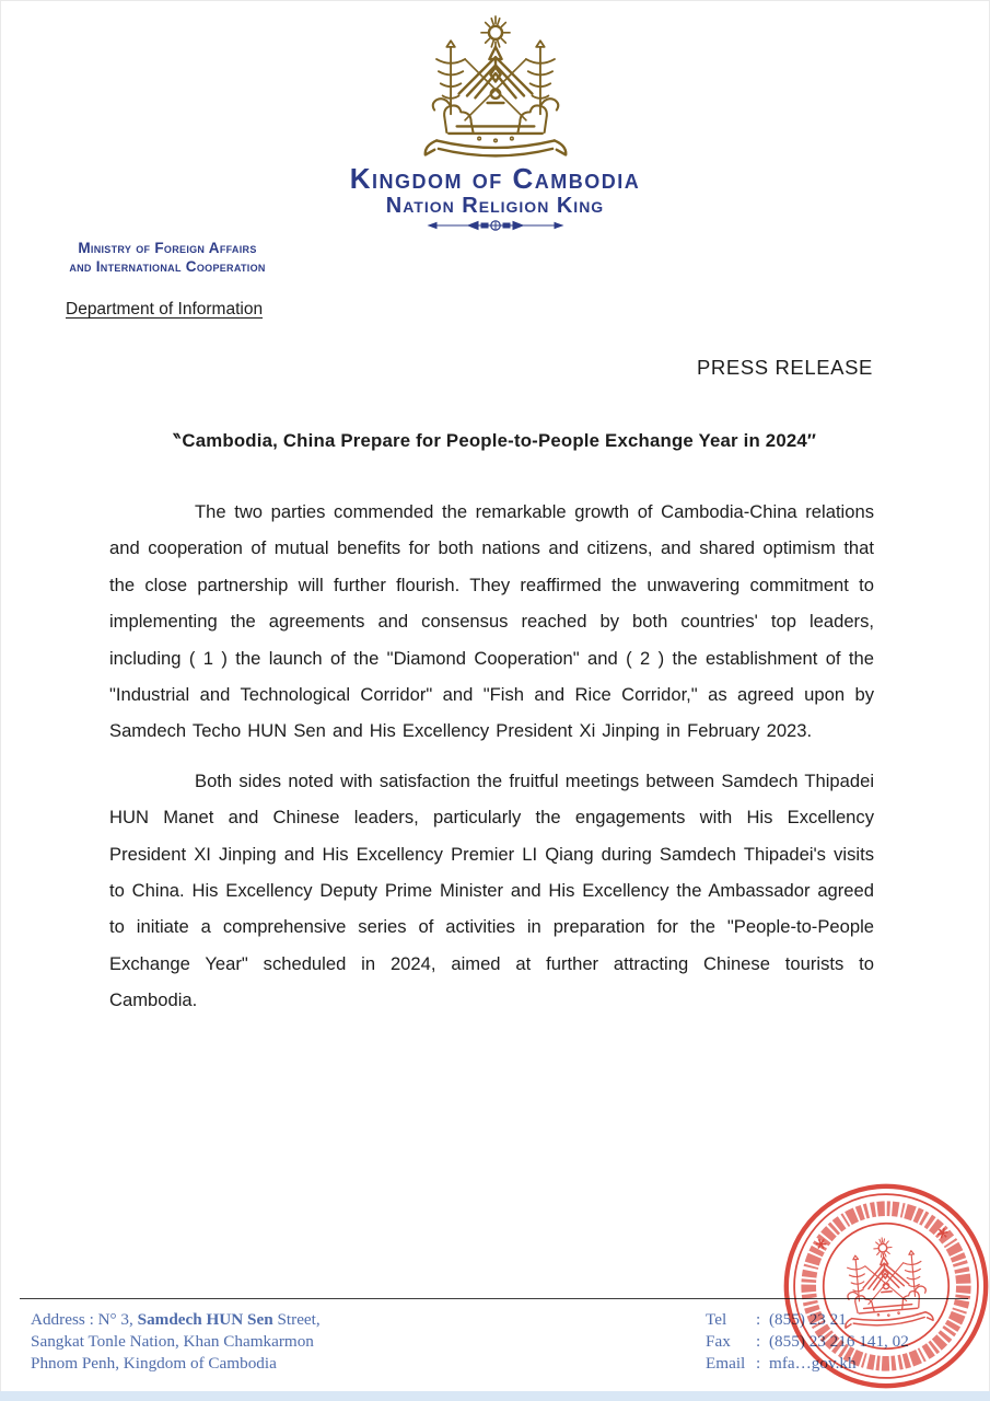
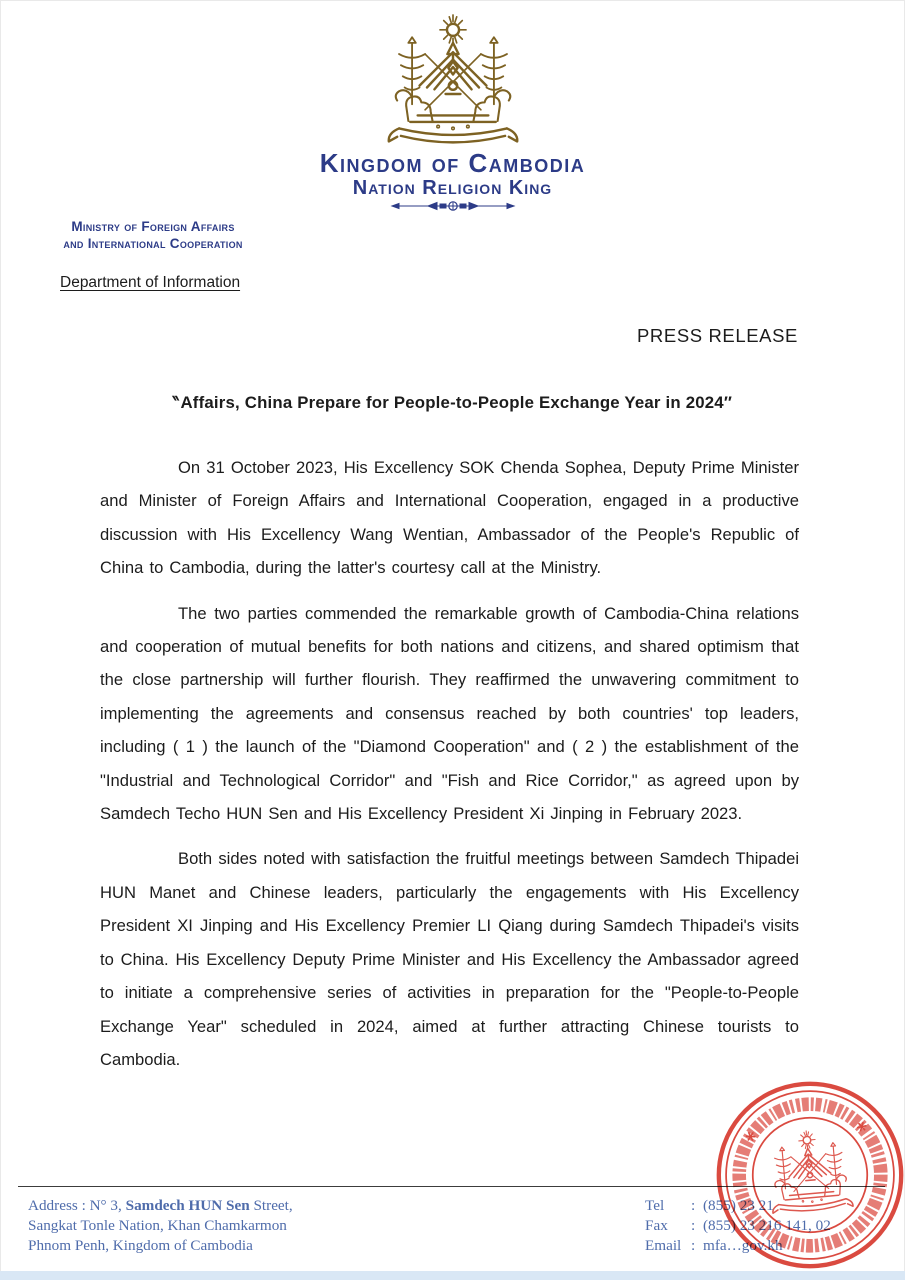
  Kingdom of Cambodia
  Nation Religion King
  Ministry of Foreign Affairs
  and International Cooperation
  Department of Information
  PRESS RELEASE
- ‶Cambodia, China Prepare for People-to-People Exchange Year in 2024″
+ ‶Affairs, China Prepare for People-to-People Exchange Year in 2024″
+ On 31 October 2023, His Excellency SOK Chenda Sophea, Deputy Prime Minister and Minister of Foreign Affairs and International Cooperation, engaged in a productive discussion with His Excellency Wang Wentian, Ambassador of the People's Republic of China to Cambodia, during the latter's courtesy call at the Ministry.
  The two parties commended the remarkable growth of Cambodia-China relations and cooperation of mutual benefits for both nations and citizens, and shared optimism that the close partnership will further flourish. They reaffirmed the unwavering commitment to implementing the agreements and consensus reached by both countries' top leaders, including ( 1 ) the launch of the "Diamond Cooperation" and ( 2 ) the establishment of the "Industrial and Technological Corridor" and "Fish and Rice Corridor," as agreed upon by Samdech Techo HUN Sen and His Excellency President Xi Jinping in February 2023.
  Both sides noted with satisfaction the fruitful meetings between Samdech Thipadei HUN Manet and Chinese leaders, particularly the engagements with His Excellency President XI Jinping and His Excellency Premier LI Qiang during Samdech Thipadei's visits to China. His Excellency Deputy Prime Minister and His Excellency the Ambassador agreed to initiate a comprehensive series of activities in preparation for the "People-to-People Exchange Year" scheduled in 2024, aimed at further attracting Chinese tourists to Cambodia.
  Address : N° 3, Samdech HUN Sen Street,
  Sangkat Tonle Nation, Khan Chamkarmon
  Phnom Penh, Kingdom of Cambodia
  Tel
  :
  (855) 231
  Fax
  :
  (8553 216 141, 02
  Email
  :
  mfa…gvkh
